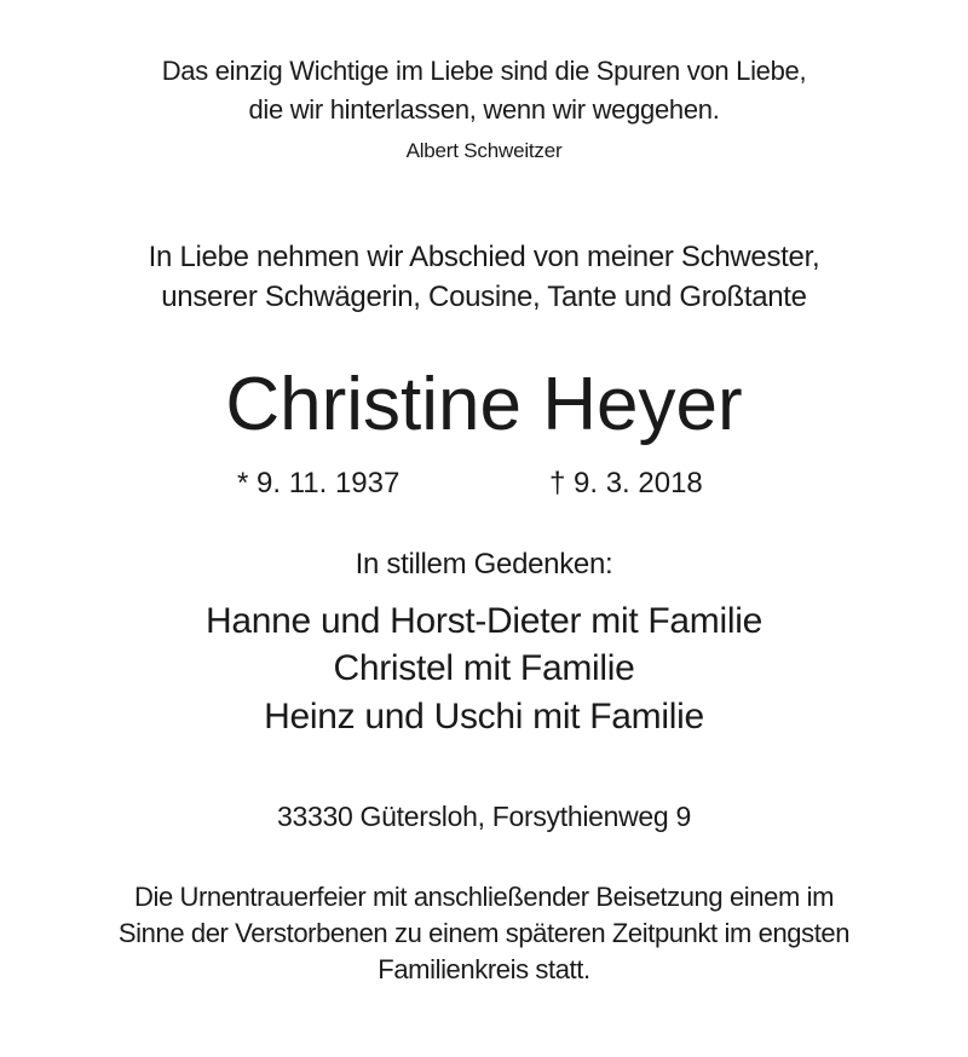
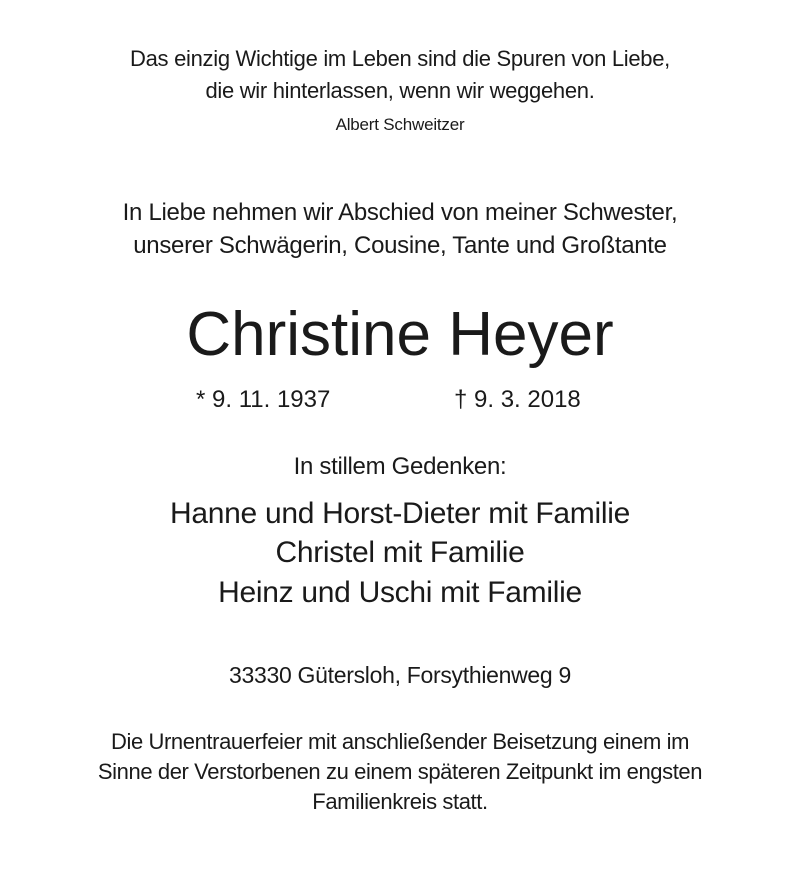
- Das einzig Wichtige im Liebe sind die Spuren von Liebe,
+ Das einzig Wichtige im Leben sind die Spuren von Liebe,
  die wir hinterlassen, wenn wir weggehen.
  Albert Schweitzer
  In Liebe nehmen wir Abschied von meiner Schwester,
  unserer Schwägerin, Cousine, Tante und Großtante
  Christine Heyer
  * 9. 11. 1937
  † 9. 3. 2018
  In stillem Gedenken:
  Hanne und Horst-Dieter mit Familie
  Christel mit Familie
  Heinz und Uschi mit Familie
  33330 Gütersloh, Forsythienweg 9
  Die Urnentrauerfeier mit anschließender Beisetzung einem im
  Sinne der Verstorbenen zu einem späteren Zeitpunkt im engsten
  Familienkreis statt.
